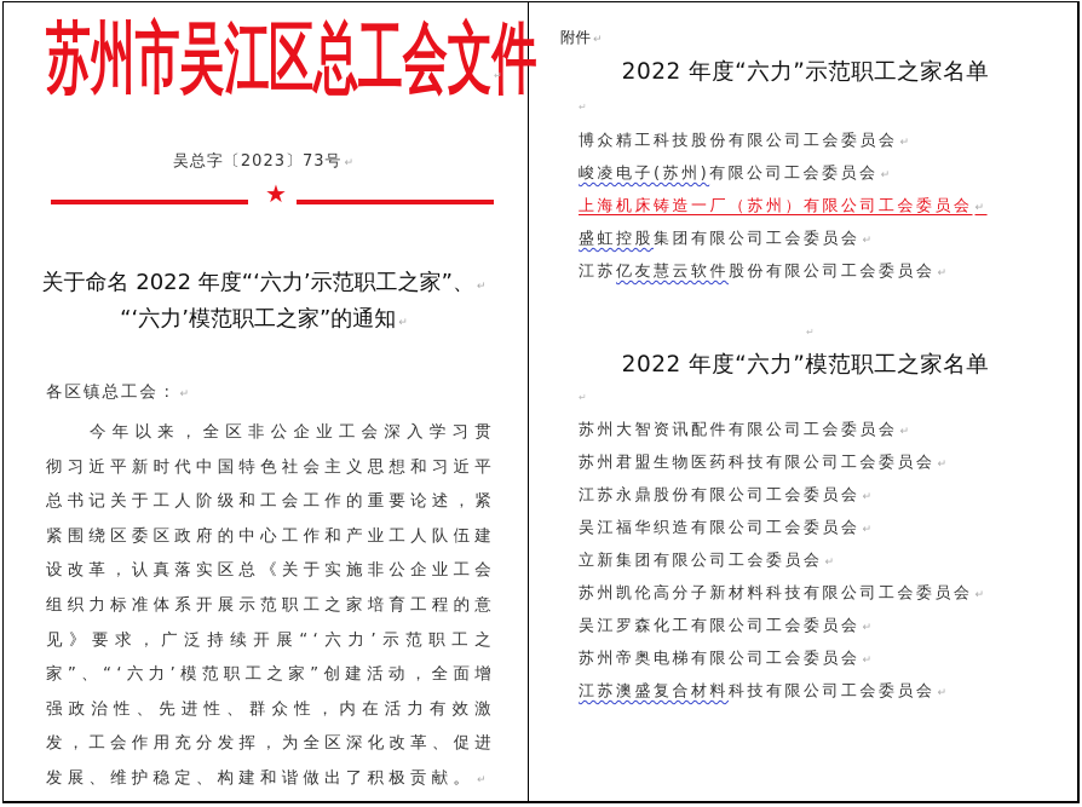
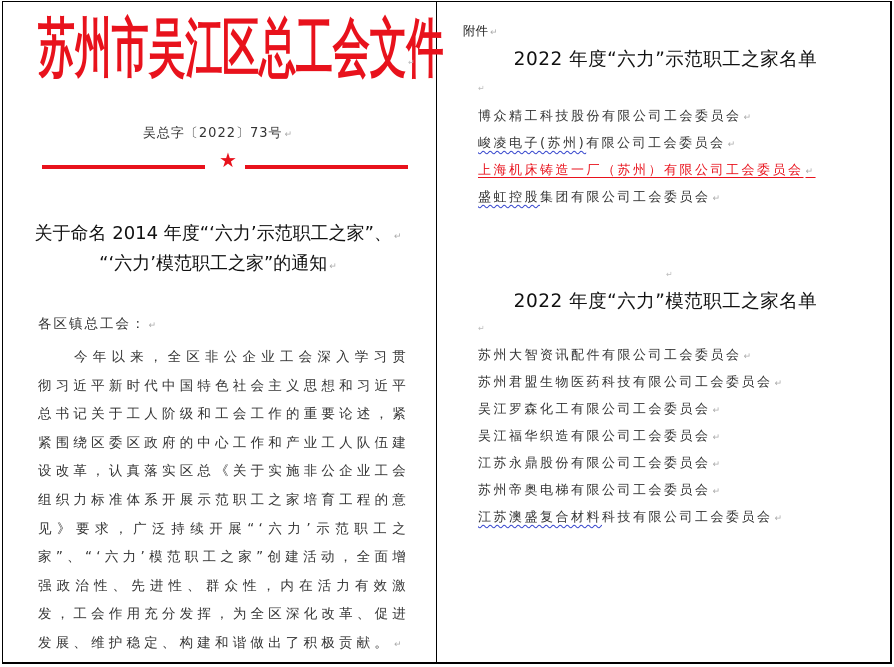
  苏州市吴江区总工会文件
  ↵
- 吴总字〔2023〕73号 ↵
+ 吴总字〔2022〕73号 ↵
  ★
- 关于命名 2022 年度“‘六力’示范职工之家”、 ↵
+ 关于命名 2014 年度“‘六力’示范职工之家”、 ↵
  “‘六力’模范职工之家”的通知 ↵
  各区镇总工会： ↵
  今年以来，全区非公企业工会深入学习贯彻习近平新时代中国特色社会主义思想和习近平总书记关于工人阶级和工会工作的重要论述，紧紧围绕区委区政府的中心工作和产业工人队伍建设改革，认真落实区总《关于实施非公企业工会组织力标准体系开展示范职工之家培育工程的意见》要求，广泛持续开展“‘六力’示范职工之家”、“‘六力’模范职工之家”创建活动，全面增强政治性、先进性、群众性，内在活力有效激发，工会作用充分发挥，为全区深化改革、促进发展、维护稳定、构建和谐做出了积极贡献。 ↵
  附件 ↵
  2022 年度“六力”示范职工之家名单
  ↵
  博众精工科技股份有限公司工会委员会 ↵
  峻凌电子(苏州)有限公司工会委员会 ↵
  上海机床铸造一厂（苏州）有限公司工会委员会 ↵
  盛虹控股集团有限公司工会委员会 ↵
- 江苏亿友慧云软件股份有限公司工会委员会 ↵
  ↵
  2022 年度“六力”模范职工之家名单
  ↵
  苏州大智资讯配件有限公司工会委员会 ↵
  苏州君盟生物医药科技有限公司工会委员会 ↵
- 江苏永鼎股份有限公司工会委员会 ↵
+ 吴江罗森化工有限公司工会委员会 ↵
  吴江福华织造有限公司工会委员会 ↵
- 立新集团有限公司工会委员会 ↵
- 苏州凯伦高分子新材料科技有限公司工会委员会 ↵
- 吴江罗森化工有限公司工会委员会 ↵
+ 江苏永鼎股份有限公司工会委员会 ↵
  苏州帝奥电梯有限公司工会委员会 ↵
  江苏澳盛复合材料科技有限公司工会委员会 ↵
